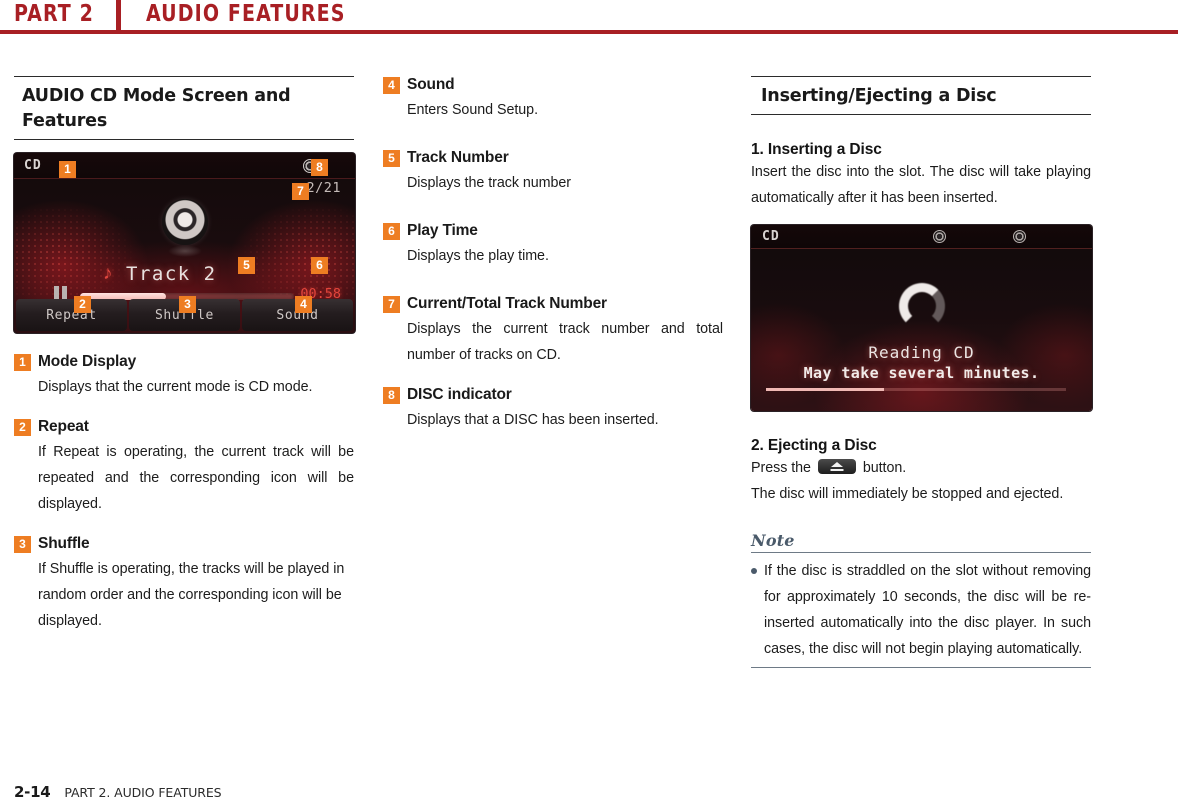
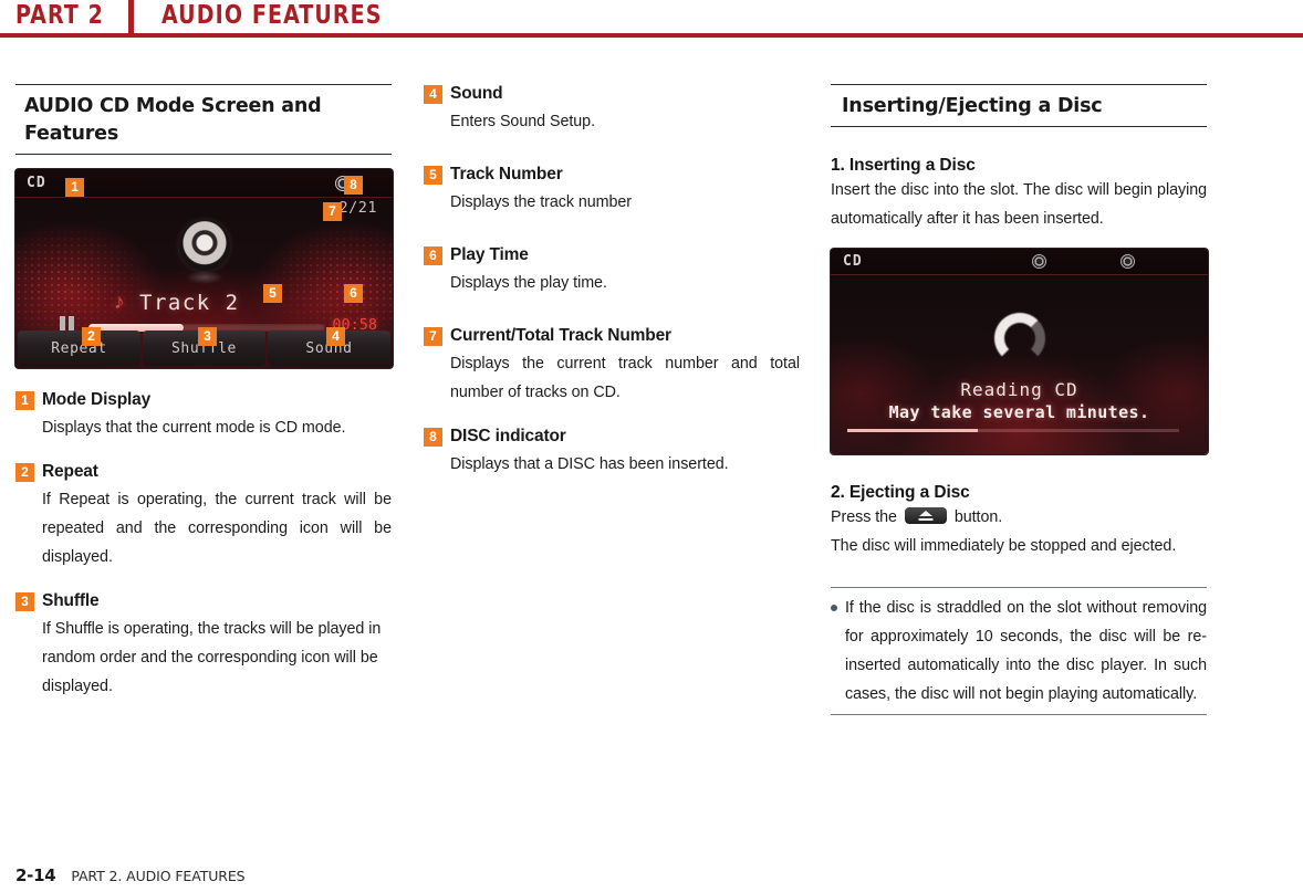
  PART 2
  AUDIO FEATURES
  AUDIO CD Mode Screen and Features
  CD
  2/21
  ♪
  Track 2
  00:58
  Repeat
  Shuffle
  Sound
  1
  2
  3
  4
  5
  6
  7
  8
  1
  Mode Display
  Displays that the current mode is CD mode.
  2
  Repeat
  If Repeat is operating, the current track will be repeated and the corresponding icon will be displayed.
  3
  Shuffle
  If Shuffle is operating, the tracks will be played in random order and the corresponding icon will be displayed.
  4
  Sound
  Enters Sound Setup.
  5
  Track Number
  Displays the track number
  6
  Play Time
  Displays the play time.
  7
  Current/Total Track Number
  Displays the current track number and total number of tracks on CD.
  8
  DISC indicator
  Displays that a DISC has been inserted.
  Inserting/Ejecting a Disc
  1. Inserting a Disc
- Insert the disc into the slot. The disc will take playing automatically after it has been inserted.
+ Insert the disc into the slot. The disc will begin playing automatically after it has been inserted.
  CD
  Reading CD
  May take several minutes.
  2. Ejecting a Disc
  Press the button.
  The disc will immediately be stopped and ejected.
- Note
  If the disc is straddled on the slot without removing for approximately 10 seconds, the disc will be re-inserted automatically into the disc player. In such cases, the disc will not begin playing automatically.
  2-14
  PART 2. AUDIO FEATURES
